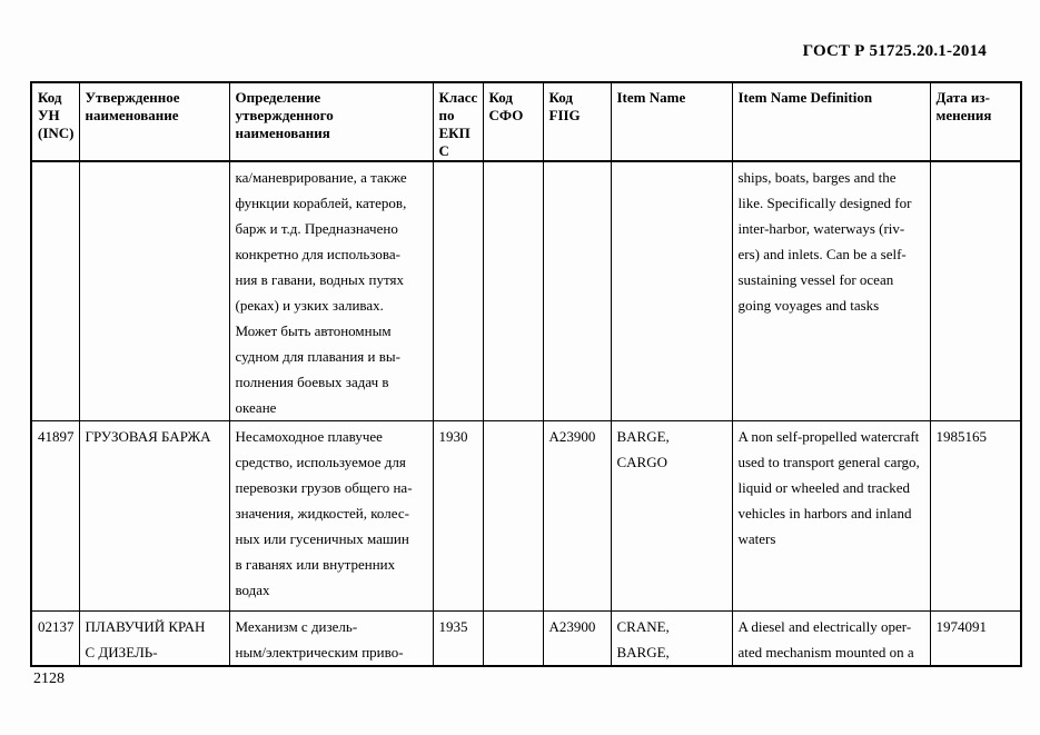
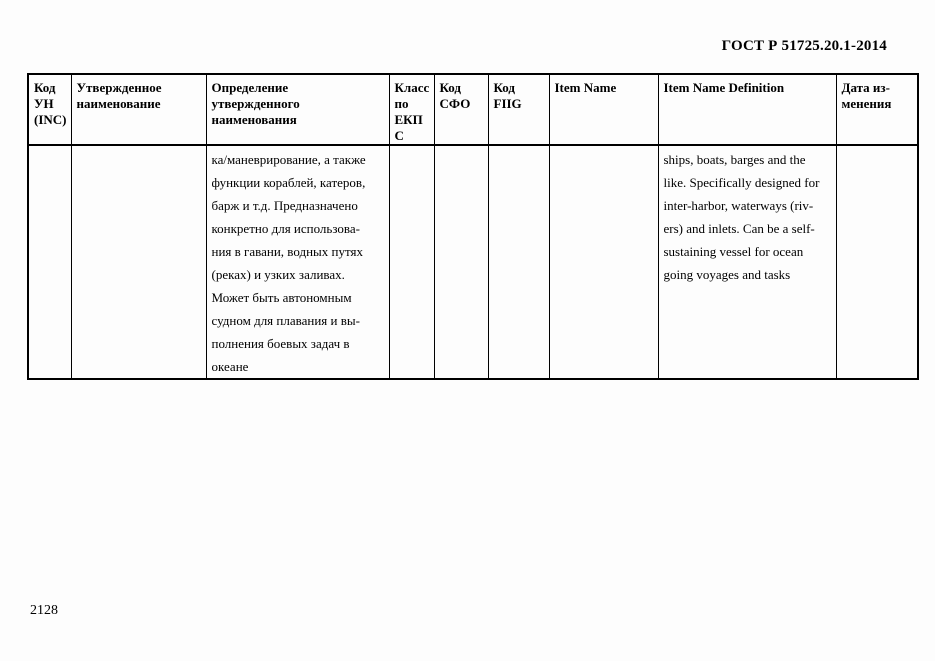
  ГОСТ Р 51725.20.1-2014
  Код УН (INC)	Утвержденное наименование	Определение утвержденного наименования	Класс по ЕКП С	Код СФО	Код FIIG	Item Name	Item Name Definition	Дата из- менения
  		ка/маневрирование, а также функции кораблей, катеров, барж и т.д. Предназначено конкретно для использова- ния в гавани, водных путях (реках) и узких заливах. Может быть автономным судном для плавания и вы- полнения боевых задач в океане					ships, boats, barges and the like. Specifically designed for inter-harbor, waterways (riv- ers) and inlets. Can be a self- sustaining vessel for ocean going voyages and tasks
- 41897	ГРУЗОВАЯ БАРЖА	Несамоходное плавучее средство, используемое для перевозки грузов общего на- значения, жидкостей, колес- ных или гусеничных машин в гаванях или внутренних водах	1930		A23900	BARGE, CARGO	A non self-propelled watercraft used to transport general cargo, liquid or wheeled and tracked vehicles in harbors and inland waters	1985165
- 02137	ПЛАВУЧИЙ КРАН С ДИЗЕЛЬ-	Механизм с дизель- ным/электрическим приво-	1935		A23900	CRANE, BARGE,	A diesel and electrically oper- ated mechanism mounted on a	1974091
  2128
